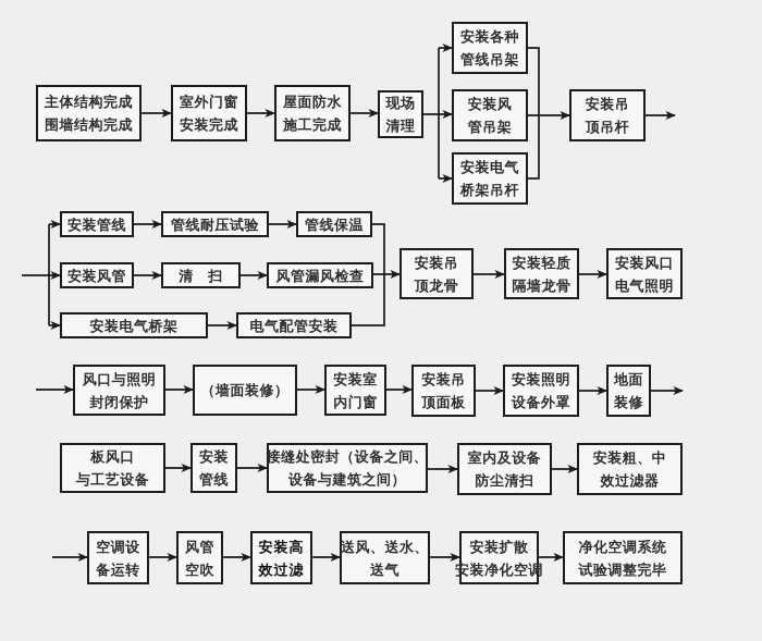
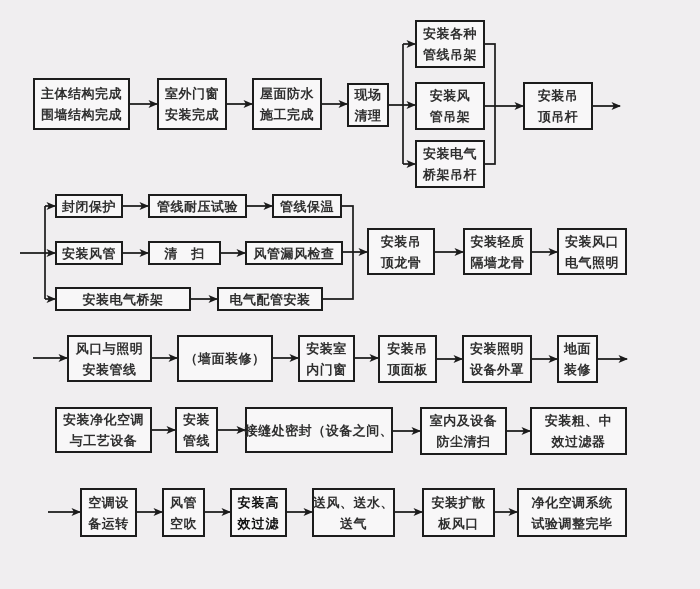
  主体结构完成
  围墙结构完成
  室外门窗
  安装完成
  屋面防水
  施工完成
  现场
  清理
  安装各种
  管线吊架
  安装风
  管吊架
  安装电气
  桥架吊杆
  安装吊
  顶吊杆
- 安装管线
+ 封闭保护
  管线耐压试验
  管线保温
  安装风管
  清 扫
  风管漏风检查
  安装电气桥架
  电气配管安装
  安装吊
  顶龙骨
  安装轻质
  隔墙龙骨
  安装风口
  电气照明
  风口与照明
- 封闭保护
+ 安装管线
  （墙面装修）
  安装室
  内门窗
  安装吊
  顶面板
  安装照明
  设备外罩
  地面
  装修
- 板风口
+ 安装净化空调
  与工艺设备
  安装
  管线
  接缝处密封（设备之间、
- 设备与建筑之间）
  室内及设备
  防尘清扫
  安装粗、中
  效过滤器
  空调设
  备运转
  风管
  空吹
  安装高
  效过滤
  送风、送水、
  送气
  安装扩散
- 安装净化空调
+ 板风口
  净化空调系统
  试验调整完毕
